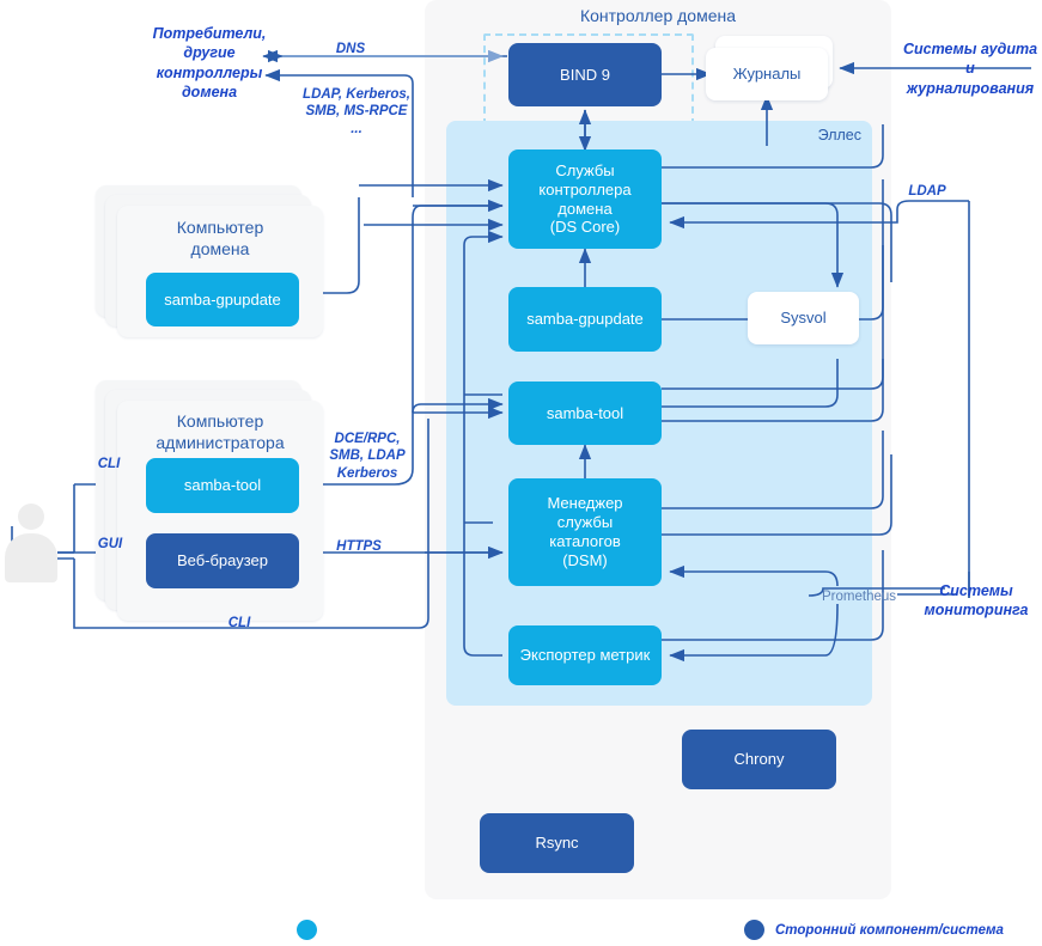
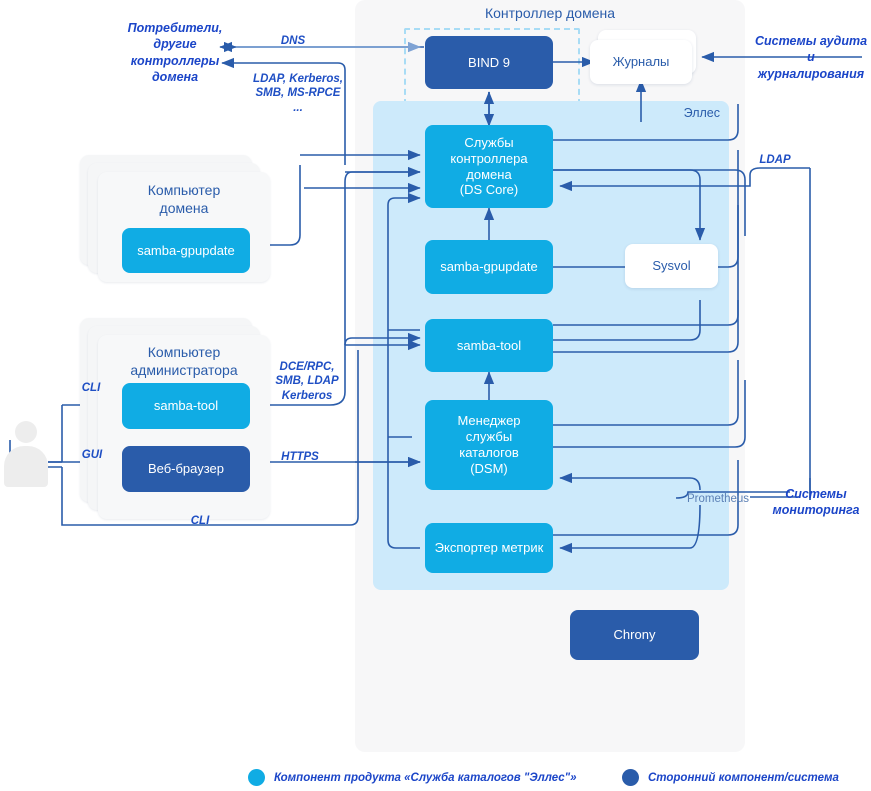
  Контроллер домена
  Эллес
  BIND 9
  Журналы
  Службы
  контроллера
  домена
  (DS Core)
  samba-gpupdate
  Sysvol
  samba-tool
  Менеджер
  службы
  каталогов
  (DSM)
  Экспортер метрик
  Chrony
- Rsync
  Компьютер
  домена
  samba-gpupdate
  Компьютер
  администратора
  samba-tool
  Веб-браузер
  Потребители,
  другие
  контроллеры
  домена
  Системы аудита
  и
  журналирования
  Системы
  мониторинга
  DNS
  LDAP, Kerberos,
  SMB, MS-RPCE
  ...
  DCE/RPC,
  SMB, LDAP
  Kerberos
  HTTPS
  CLI
  GUI
  CLI
  LDAP
  Prometheus
+ Компонент продукта «Служба каталогов "Эллес"»
  Сторонний компонент/система
